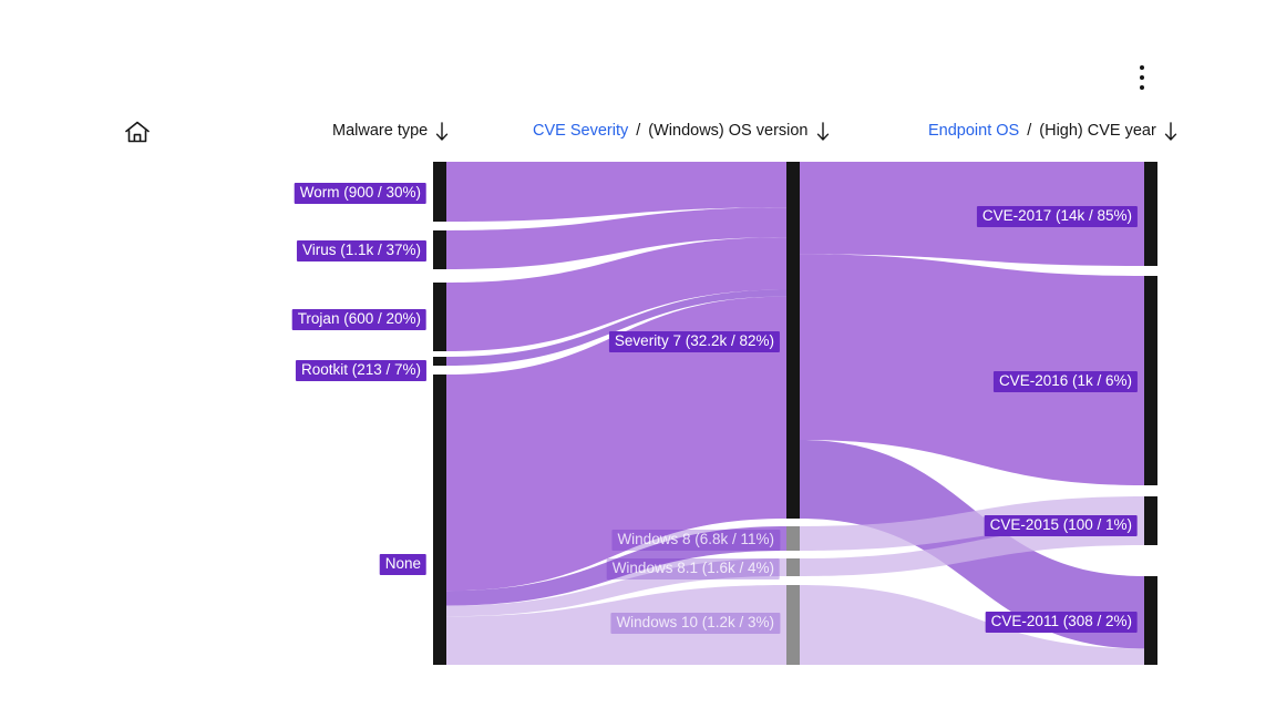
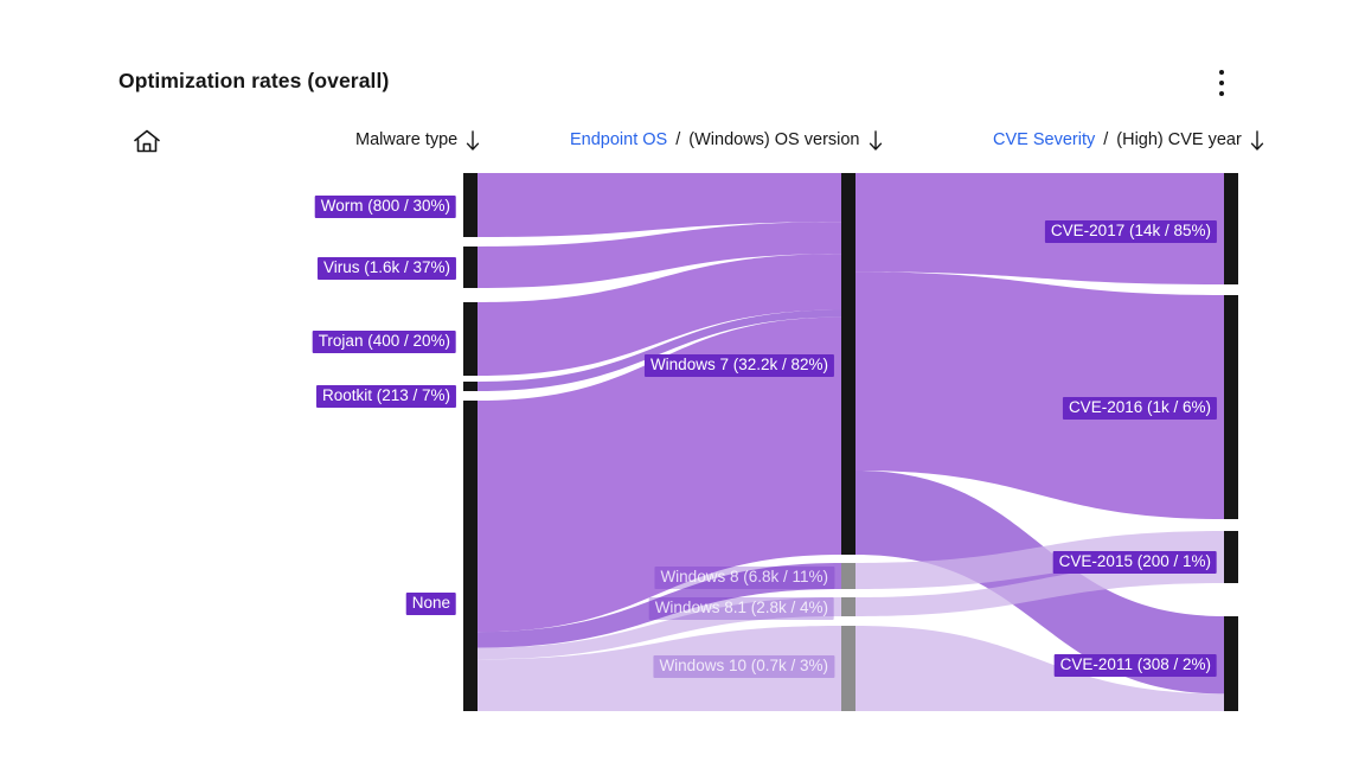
+ Optimization rates (overall)
  Malware type
- CVE Severity
+ Endpoint OS
  /
  (Windows) OS version
- Endpoint OS
+ CVE Severity
  /
  (High) CVE year
- Worm (900 / 30%)
+ Worm (800 / 30%)
- Virus (1.1k / 37%)
+ Virus (1.6k / 37%)
- Trojan (600 / 20%)
+ Trojan (400 / 20%)
  Rootkit (213 / 7%)
  None
- Severity 7 (32.2k / 82%)
+ Windows 7 (32.2k / 82%)
  Windows 8 (6.8k / 11%)
- Windows 8.1 (1.6k / 4%)
+ Windows 8.1 (2.8k / 4%)
- Windows 10 (1.2k / 3%)
+ Windows 10 (0.7k / 3%)
  CVE-2017 (14k / 85%)
  CVE-2016 (1k / 6%)
- CVE-2015 (100 / 1%)
+ CVE-2015 (200 / 1%)
  CVE-2011 (308 / 2%)
